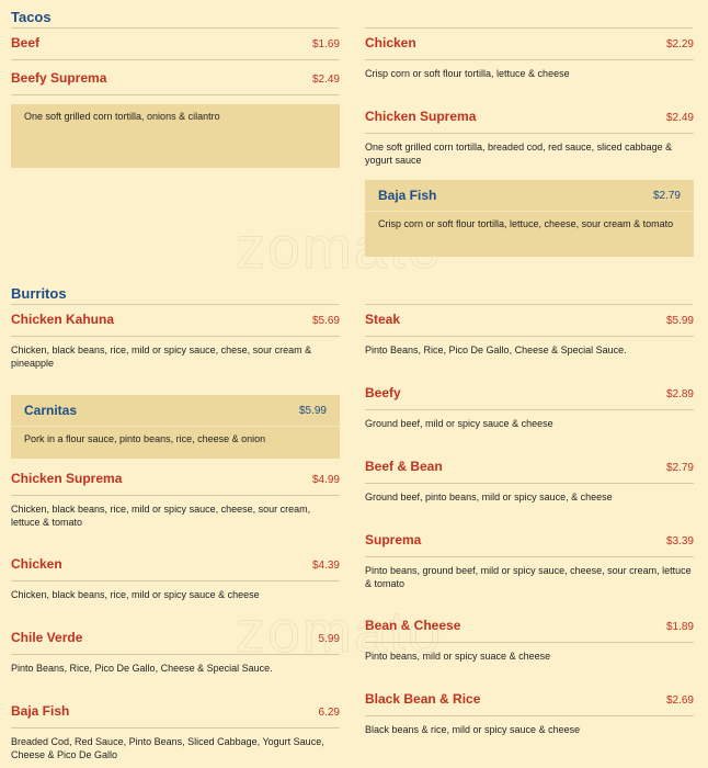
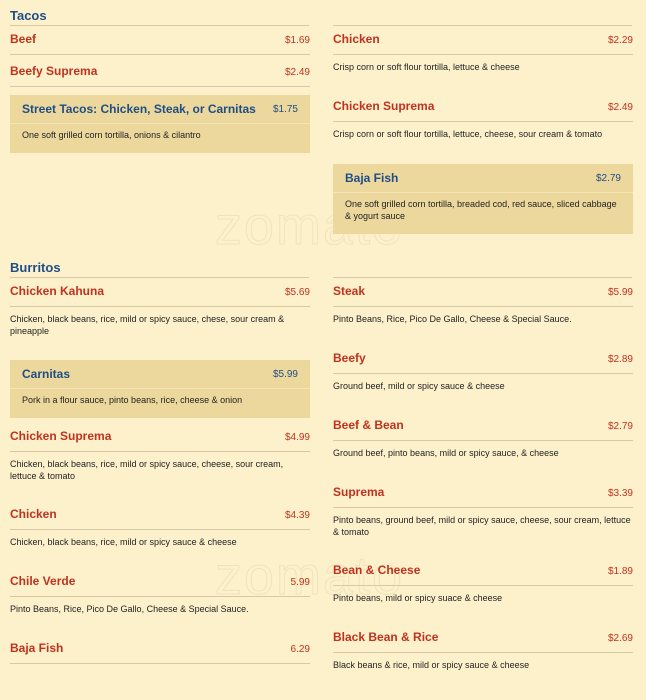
  zomato
  Tacos
  Beef
  $1.69
  Beefy Suprema
  $2.49
+ Street Tacos: Chicken, Steak, or Carnitas
+ $1.75
  One soft grilled corn tortilla, onions & cilantro
  Chicken
  $2.29
  Crisp corn or soft flour tortilla, lettuce & cheese
  Chicken Suprema
  $2.49
- One soft grilled corn tortilla, breaded cod, red sauce, sliced cabbage & yogurt sauce
+ Crisp corn or soft flour tortilla, lettuce, cheese, sour cream & tomato
  Baja Fish
  $2.79
- Crisp corn or soft flour tortilla, lettuce, cheese, sour cream & tomato
+ One soft grilled corn tortilla, breaded cod, red sauce, sliced cabbage & yogurt sauce
  Burritos
  Chicken Kahuna
  $5.69
  Chicken, black beans, rice, mild or spicy sauce, chese, sour cream & pineapple
  Carnitas
  $5.99
  Pork in a flour sauce, pinto beans, rice, cheese & onion
  Chicken Suprema
  $4.99
  Chicken, black beans, rice, mild or spicy sauce, cheese, sour cream, lettuce & tomato
  Chicken
  $4.39
  Chicken, black beans, rice, mild or spicy sauce & cheese
  Chile Verde
  5.99
  Pinto Beans, Rice, Pico De Gallo, Cheese & Special Sauce.
  Baja Fish
  6.29
- Breaded Cod, Red Sauce, Pinto Beans, Sliced Cabbage, Yogurt Sauce, Cheese & Pico De Gallo
  Steak
  $5.99
  Pinto Beans, Rice, Pico De Gallo, Cheese & Special Sauce.
  Beefy
  $2.89
  Ground beef, mild or spicy sauce & cheese
  Beef & Bean
  $2.79
  Ground beef, pinto beans, mild or spicy sauce, & cheese
  Suprema
  $3.39
  Pinto beans, ground beef, mild or spicy sauce, cheese, sour cream, lettuce & tomato
  Bean & Cheese
  $1.89
  Pinto beans, mild or spicy suace & cheese
  Black Bean & Rice
  $2.69
  Black beans & rice, mild or spicy sauce & cheese
